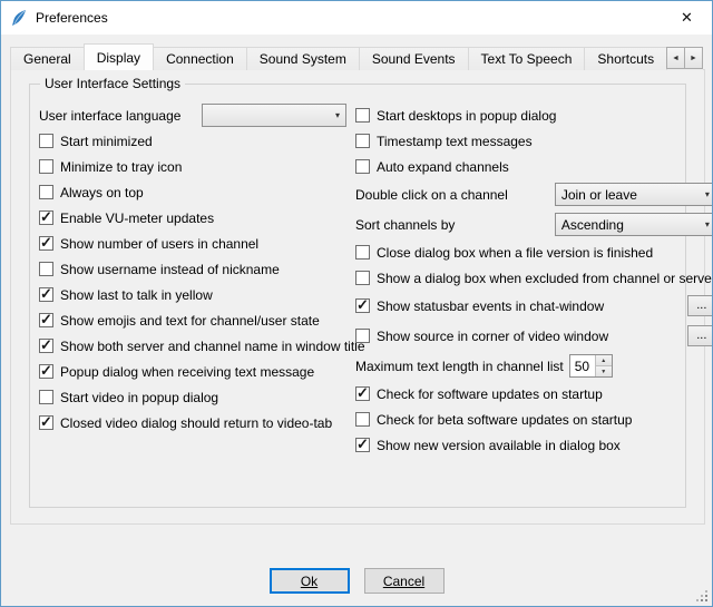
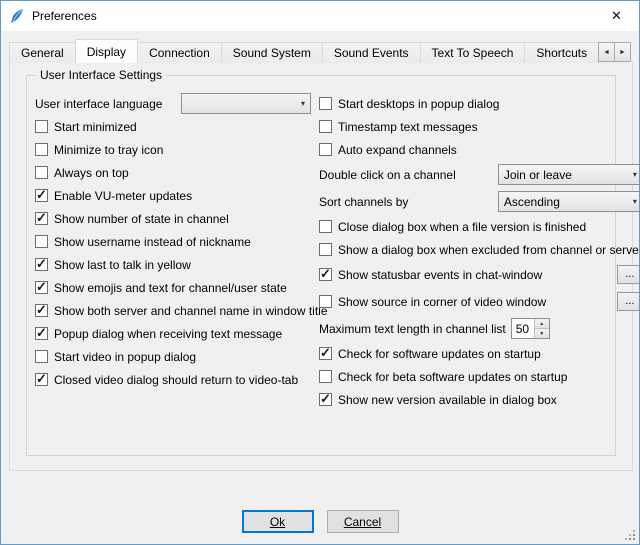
  Preferences
  ✕
  General
  Display
  Connection
  Sound System
  Sound Events
  Text To Speech
  Shortcuts
  User Interface Settings
  User interface language
  ▾
  Start minimized
  Minimize to tray icon
  Always on top
  Enable VU-meter updates
- Show number of users in channel
+ Show number of state in channel
  Show username instead of nickname
  Show last to talk in yellow
  Show emojis and text for channel/user state
  Show both server and channel name in window title
  Popup dialog when receiving text message
  Start video in popup dialog
  Closed video dialog should return to video-tab
  Start desktops in popup dialog
  Timestamp text messages
  Auto expand channels
  Double click on a channel
  Join or leave
  ▾
  Sort channels by
  Ascending
  ▾
  Close dialog box when a file version is finished
  Show a dialog box when excluded from channel or serve
  Show statusbar events in chat-window
  ...
  Show source in corner of video window
  ...
  Maximum text length in channel list
  50
  Check for software updates on startup
  Check for beta software updates on startup
  Show new version available in dialog box
  Ok
  Cancel
